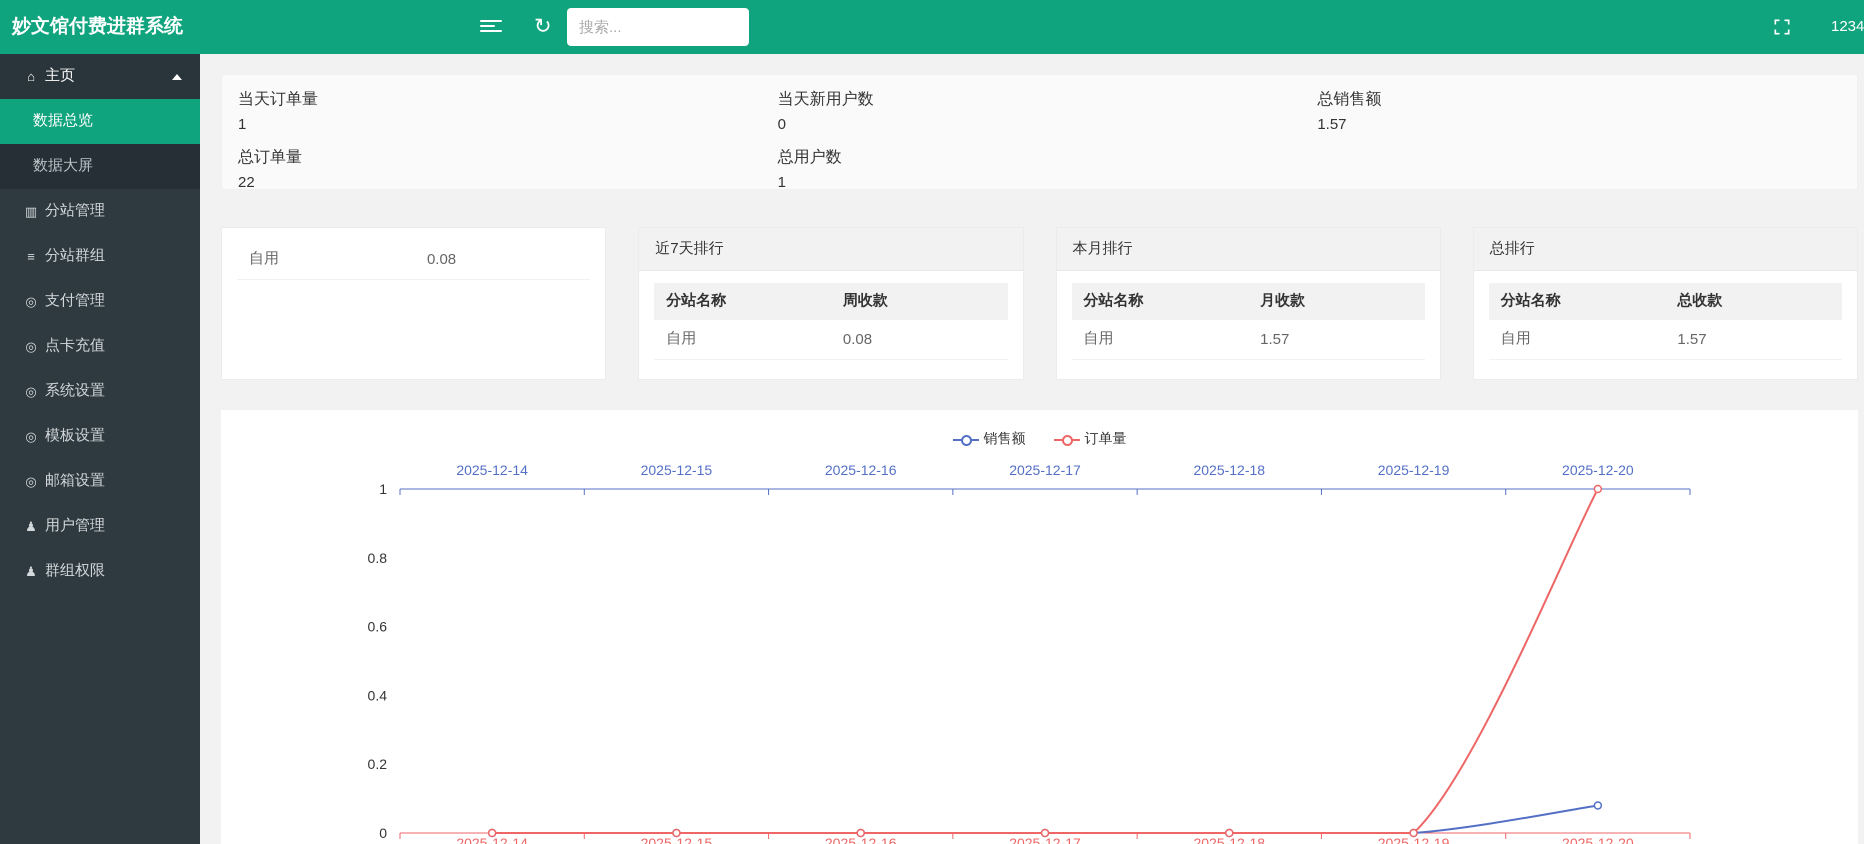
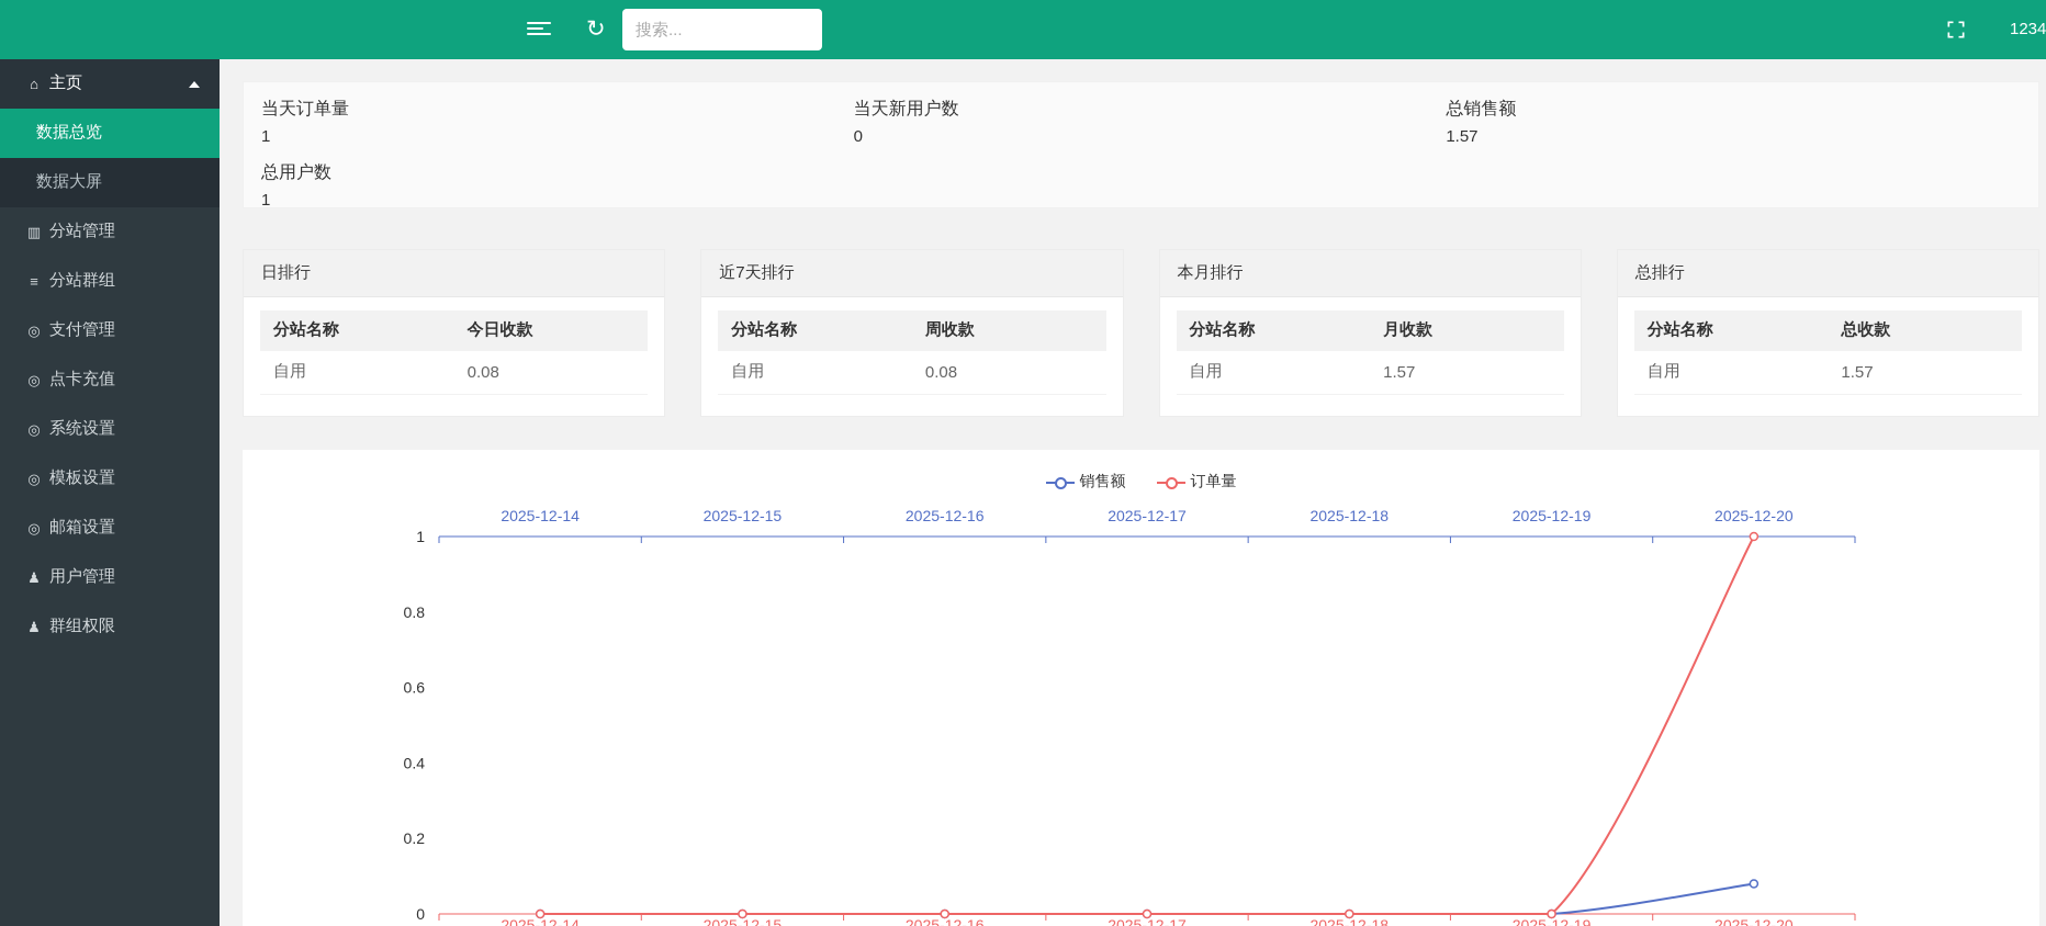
- 妙文馆付费进群系统
  ↻
  搜索...
  1234
  ⌂
  主页
  数据总览
  数据大屏
  ▥
  分站管理
  ≡
  分站群组
  ◎
  支付管理
  ◎
  点卡充值
  ◎
  系统设置
  ◎
  模板设置
  ◎
  邮箱设置
  ♟
  用户管理
  ♟
  群组权限
  当天订单量
  1
  当天新用户数
  0
  总销售额
  1.57
- 总订单量
- 22
  总用户数
  1
+ 日排行
+ 分站名称	今日收款
  自用	0.08
  近7天排行
  分站名称	周收款
  自用	0.08
  本月排行
  分站名称	月收款
  自用	1.57
  总排行
  分站名称	总收款
  自用	1.57
  销售额
  订单量
  0
  0.2
  0.4
  0.6
  0.8
  1
  2025-12-14
  2025-12-14
  2025-12-15
  2025-12-15
  2025-12-16
  2025-12-16
  2025-12-17
  2025-12-17
  2025-12-18
  2025-12-18
  2025-12-19
  2025-12-19
  2025-12-20
  2025-12-20
